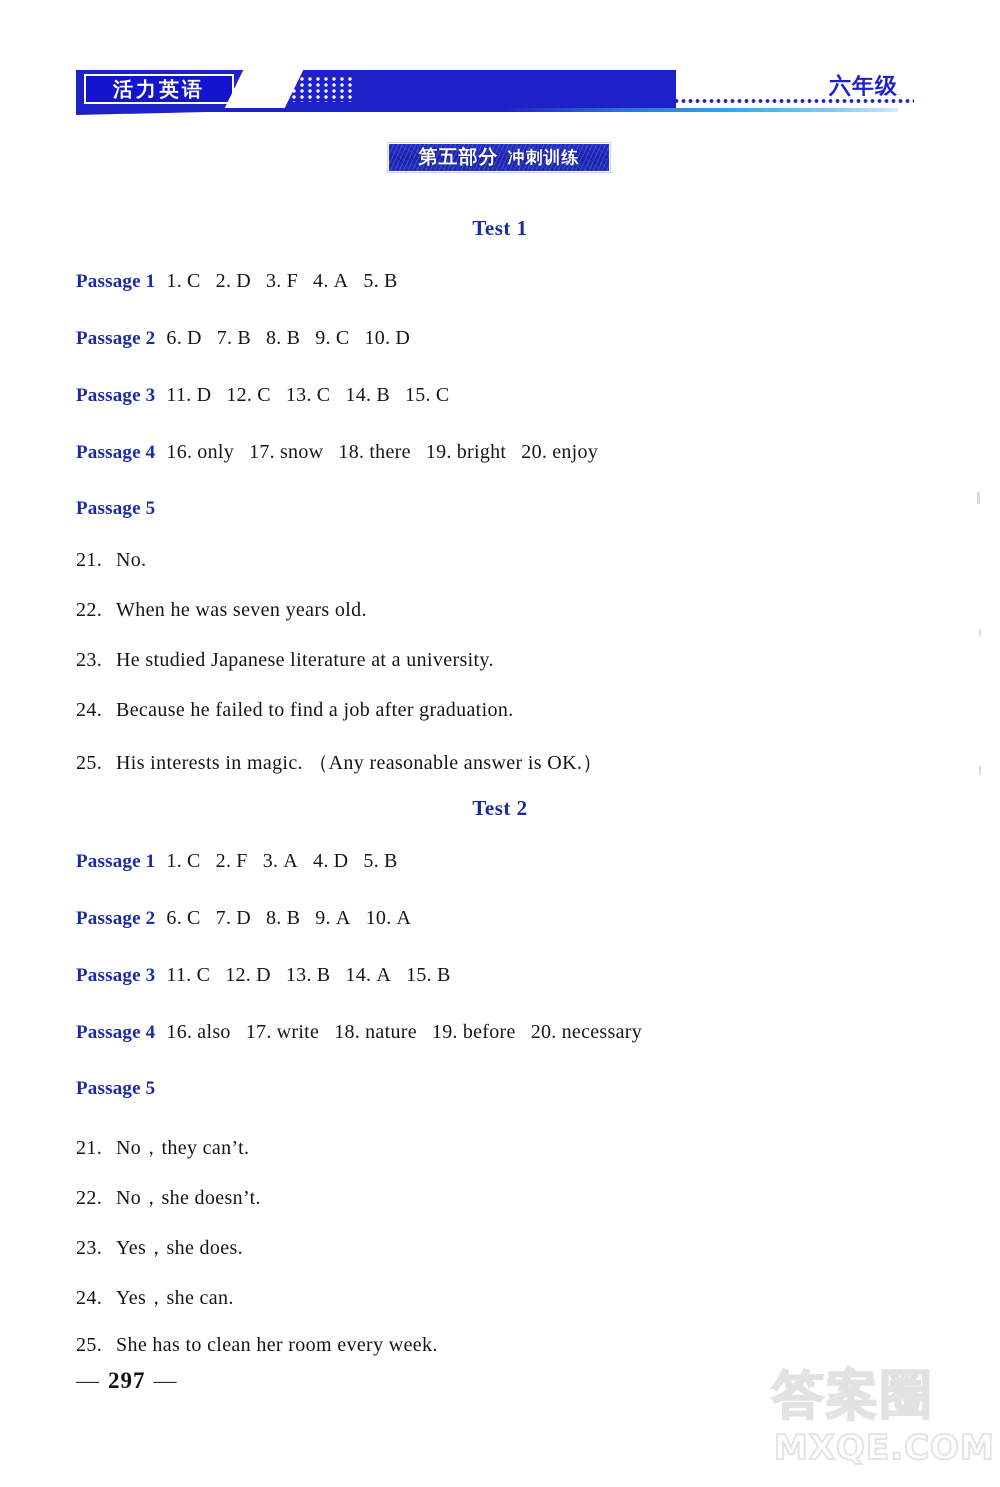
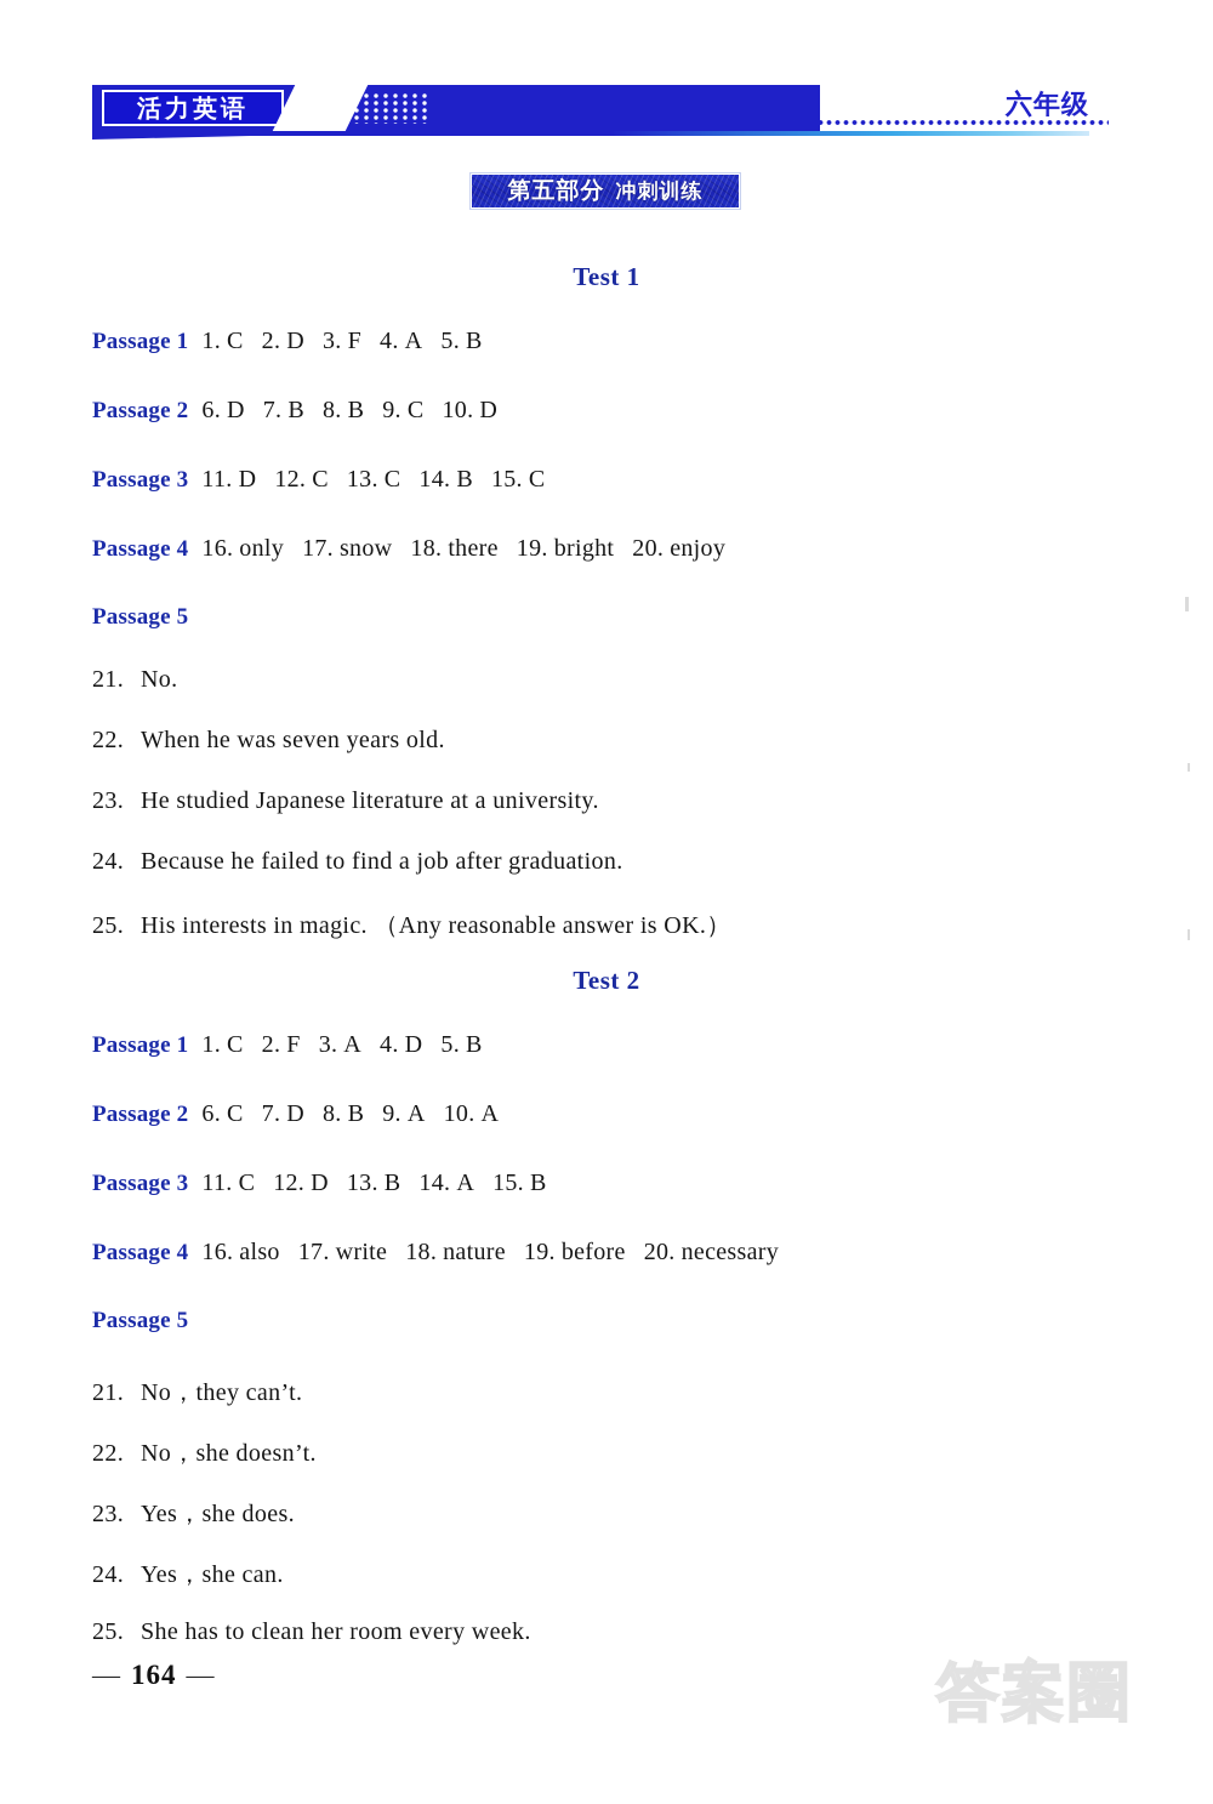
  活力英语
  六年级
  第五部分 冲刺训练
  Test 1
  Passage 1 1. C 2. D 3. F 4. A 5. B
  Passage 2 6. D 7. B 8. B 9. C 10. D
  Passage 3 11. D 12. C 13. C 14. B 15. C
  Passage 4 16. only 17. snow 18. there 19. bright 20. enjoy
  Passage 5
  21. No.
  22. When he was seven years old.
  23. He studied Japanese literature at a university.
  24. Because he failed to find a job after graduation.
  25. His interests in magic. （Any reasonable answer is OK.）
  Test 2
  Passage 1 1. C 2. F 3. A 4. D 5. B
  Passage 2 6. C 7. D 8. B 9. A 10. A
  Passage 3 11. C 12. D 13. B 14. A 15. B
  Passage 4 16. also 17. write 18. nature 19. before 20. necessary
  Passage 5
  21. No，they can’t.
  22. No，she doesn’t.
  23. Yes，she does.
  24. Yes，she can.
  25. She has to clean her room every week.
- — 297 —
+ — 164 —
  答案圈
- MXQE.COM
